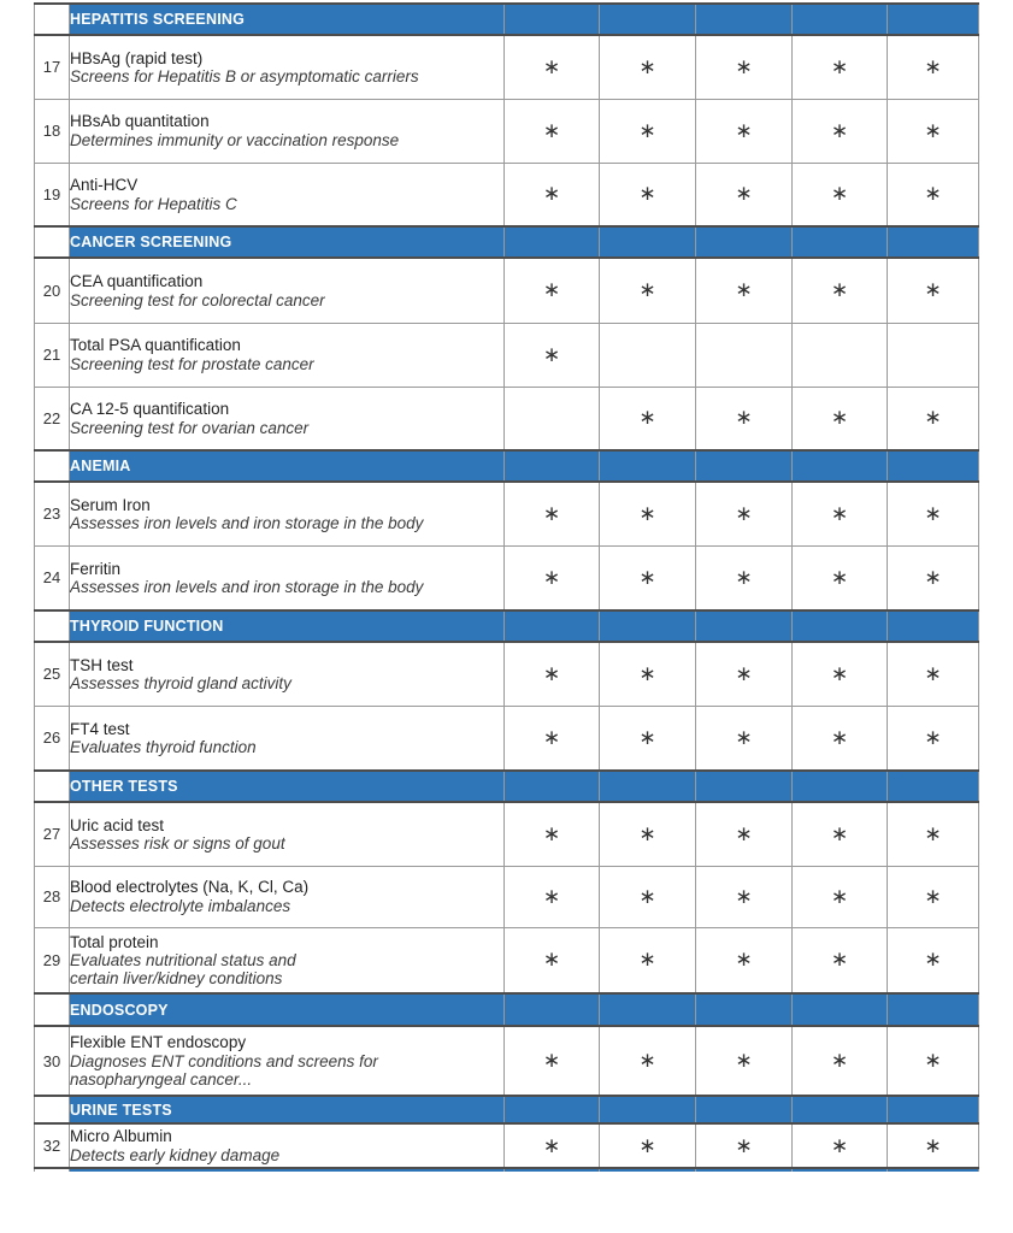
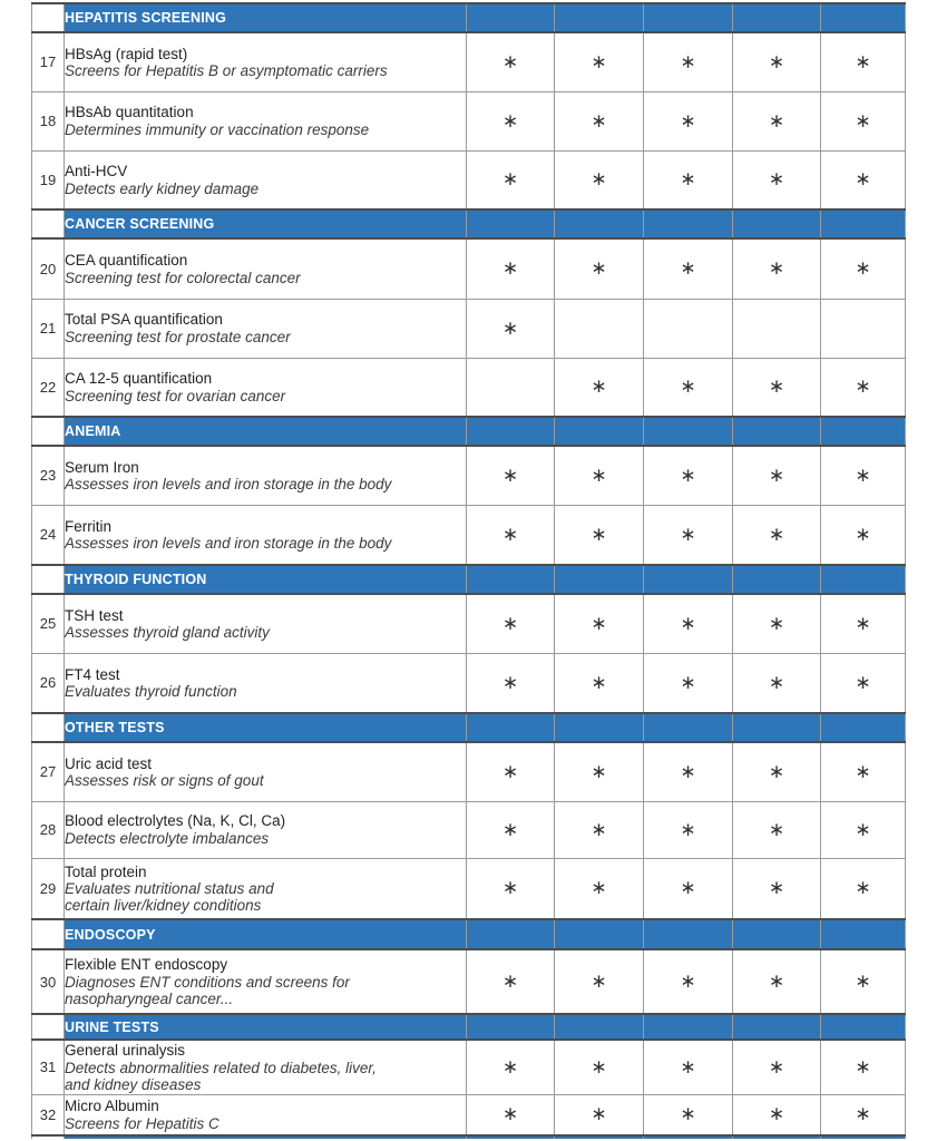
  	HEPATITIS SCREENING
  17	HBsAg (rapid test)Screens for Hepatitis B or asymptomatic carriers	∗	∗	∗	∗	∗
  18	HBsAb quantitationDetermines immunity or vaccination response	∗	∗	∗	∗	∗
- 19	Anti-HCVScreens for Hepatitis C	∗	∗	∗	∗	∗
+ 19	Anti-HCVDetects early kidney damage	∗	∗	∗	∗	∗
  	CANCER SCREENING
  20	CEA quantificationScreening test for colorectal cancer	∗	∗	∗	∗	∗
  21	Total PSA quantificationScreening test for prostate cancer	∗
  22	CA 12-5 quantificationScreening test for ovarian cancer		∗	∗	∗	∗
  	ANEMIA
  23	Serum IronAssesses iron levels and iron storage in the body	∗	∗	∗	∗	∗
  24	FerritinAssesses iron levels and iron storage in the body	∗	∗	∗	∗	∗
  	THYROID FUNCTION
  25	TSH testAssesses thyroid gland activity	∗	∗	∗	∗	∗
  26	FT4 testEvaluates thyroid function	∗	∗	∗	∗	∗
  	OTHER TESTS
  27	Uric acid testAssesses risk or signs of gout	∗	∗	∗	∗	∗
  28	Blood electrolytes (Na, K, Cl, Ca)Detects electrolyte imbalances	∗	∗	∗	∗	∗
  29	Total proteinEvaluates nutritional status andcertain liver/kidney conditions	∗	∗	∗	∗	∗
  	ENDOSCOPY
  30	Flexible ENT endoscopyDiagnoses ENT conditions and screens fornasopharyngeal cancer...	∗	∗	∗	∗	∗
  	URINE TESTS
+ 31	General urinalysisDetects abnormalities related to diabetes, liver,and kidney diseases	∗	∗	∗	∗	∗
- 32	Micro AlbuminDetects early kidney damage	∗	∗	∗	∗	∗
+ 32	Micro AlbuminScreens for Hepatitis C	∗	∗	∗	∗	∗
